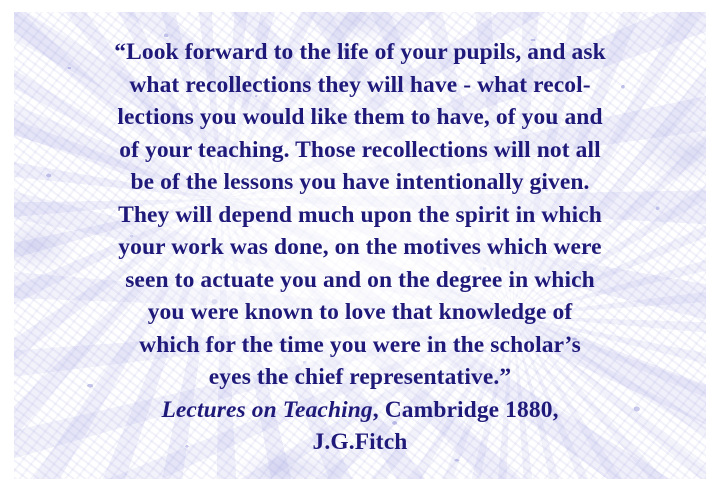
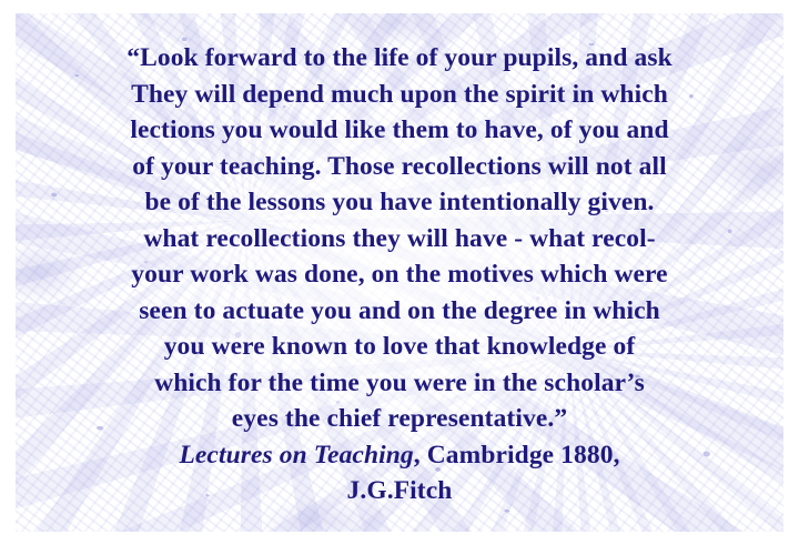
  “Look forward to the life of your pupils, and ask
- what recollections they will have - what recol-
+ They will depend much upon the spirit in which
  lections you would like them to have, of you and
  of your teaching. Those recollections will not all
  be of the lessons you have intentionally given.
- They will depend much upon the spirit in which
+ what recollections they will have - what recol-
  your work was done, on the motives which were
  seen to actuate you and on the degree in which
  you were known to love that knowledge of
  which for the time you were in the scholar’s
  eyes the chief representative.”
  Lectures on Teaching, Cambridge 1880,
  J.G.Fitch
